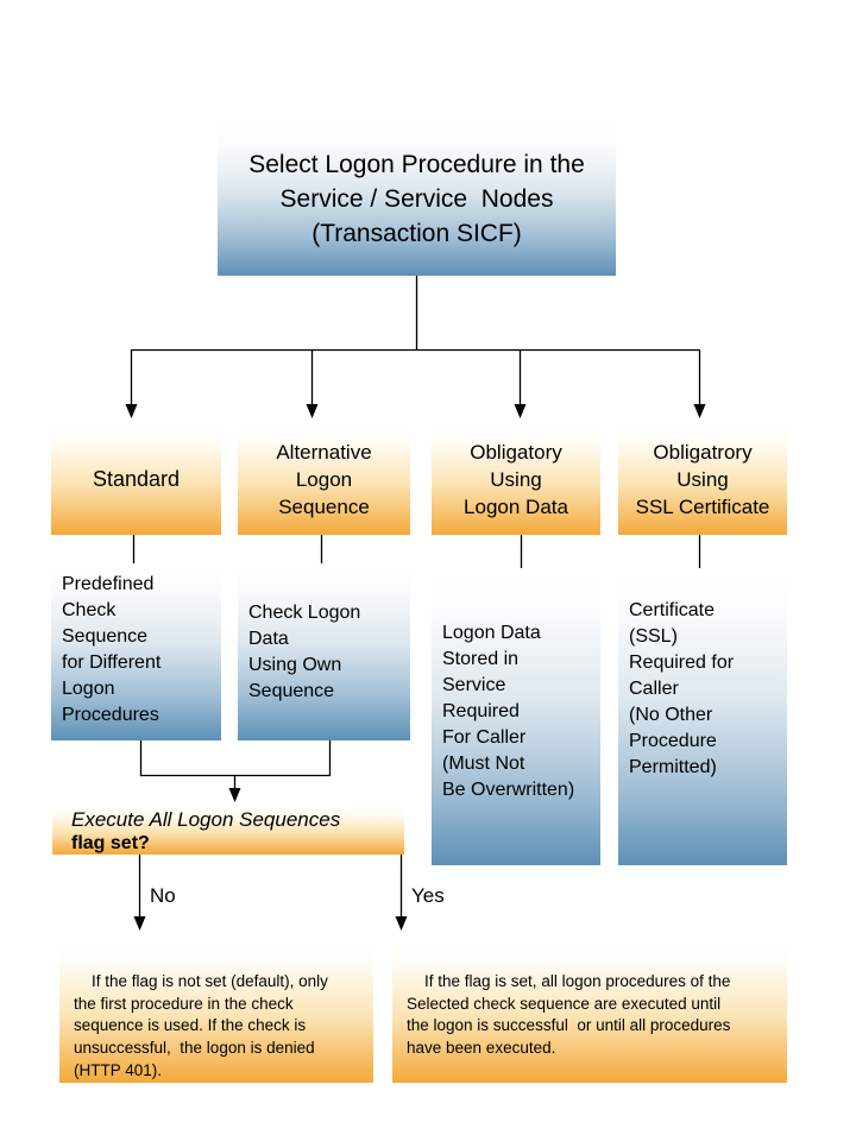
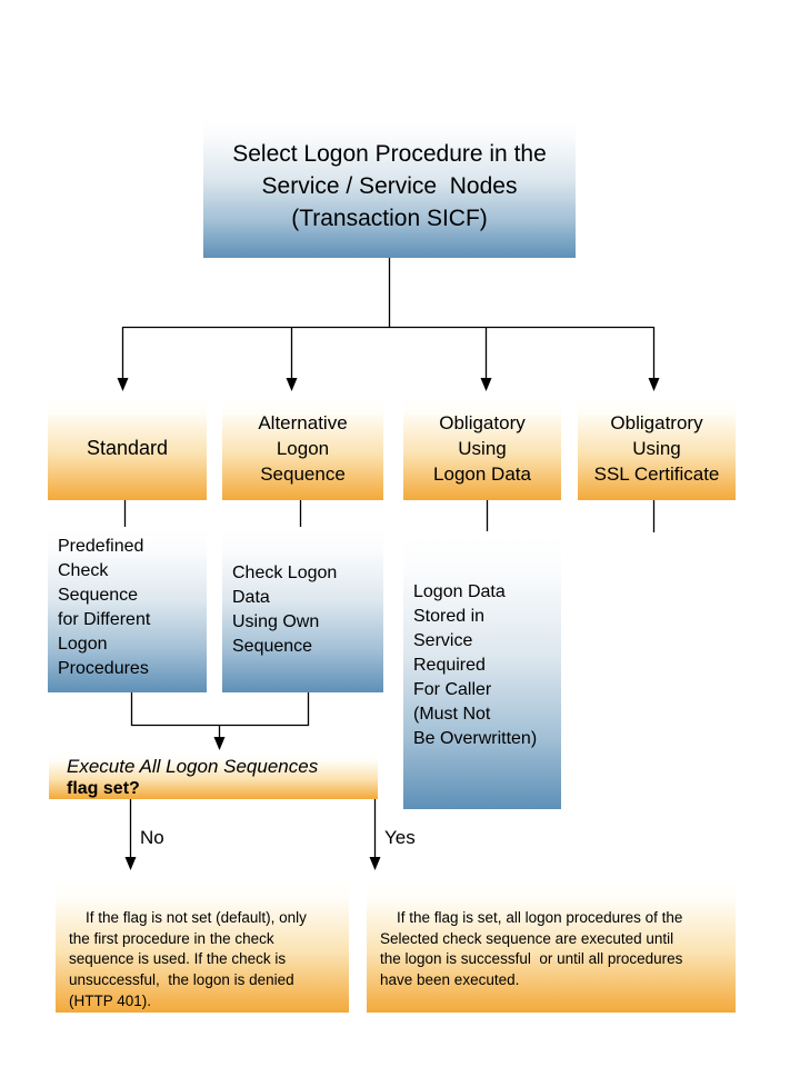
  Select Logon Procedure in the
  Service / Service Nodes
  (Transaction SICF)
  Standard
  Alternative
  Logon
  Sequence
  Obligatory
  Using
  Logon Data
  Obligatrory
  Using
  SSL Certificate
  Predefined
  Check
  Sequence
  for Different
  Logon
  Procedures
  Check Logon
  Data
  Using Own
  Sequence
  Logon Data
  Stored in
  Service
  Required
  For Caller
  (Must Not
  Be Overwritten)
- Certificate
- (SSL)
- Required for
- Caller
- (No Other
- Procedure
- Permitted)
  Execute All Logon Sequences
  flag set?
  No
  Yes
  If the flag is not set (default), only
  the first procedure in the check
  sequence is used. If the check is
  unsuccessful, the logon is denied
  (HTTP 401).
  If the flag is set, all logon procedures of the
  Selected check sequence are executed until
  the logon is successful or until all procedures
  have been executed.
